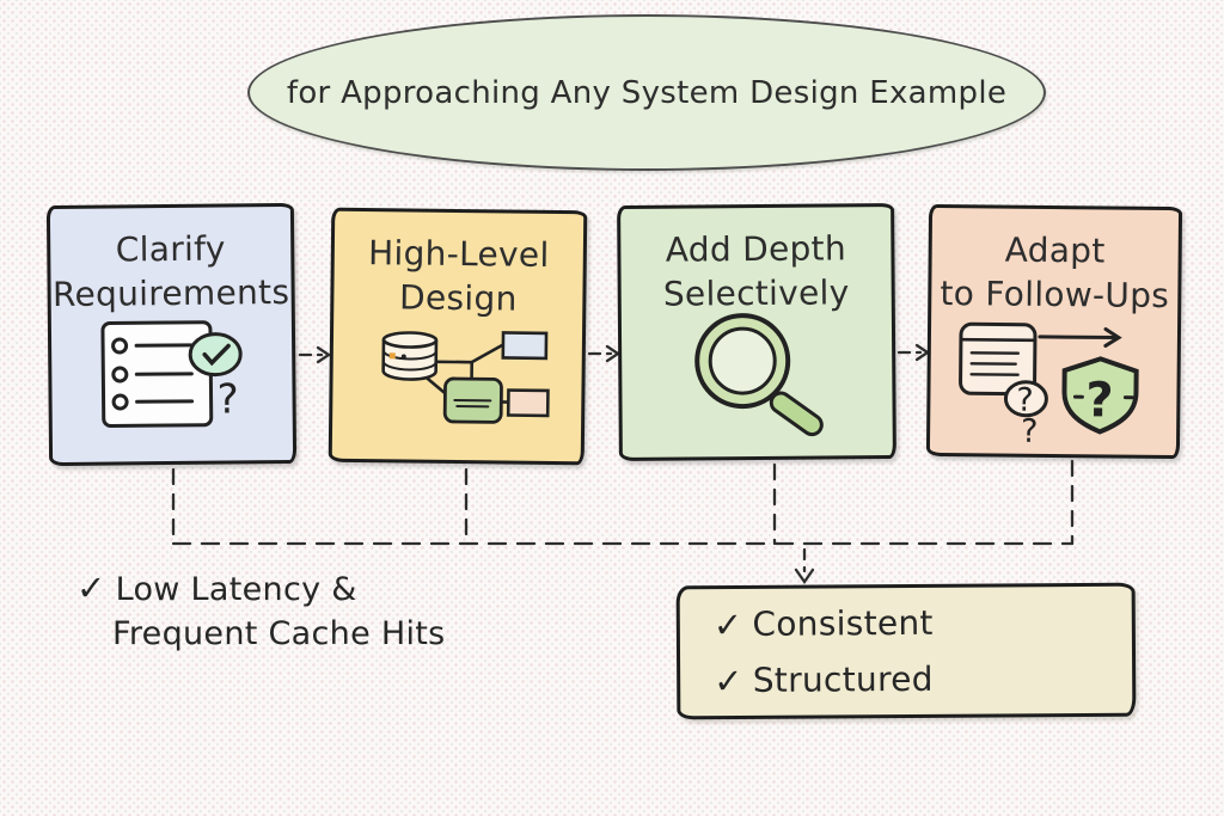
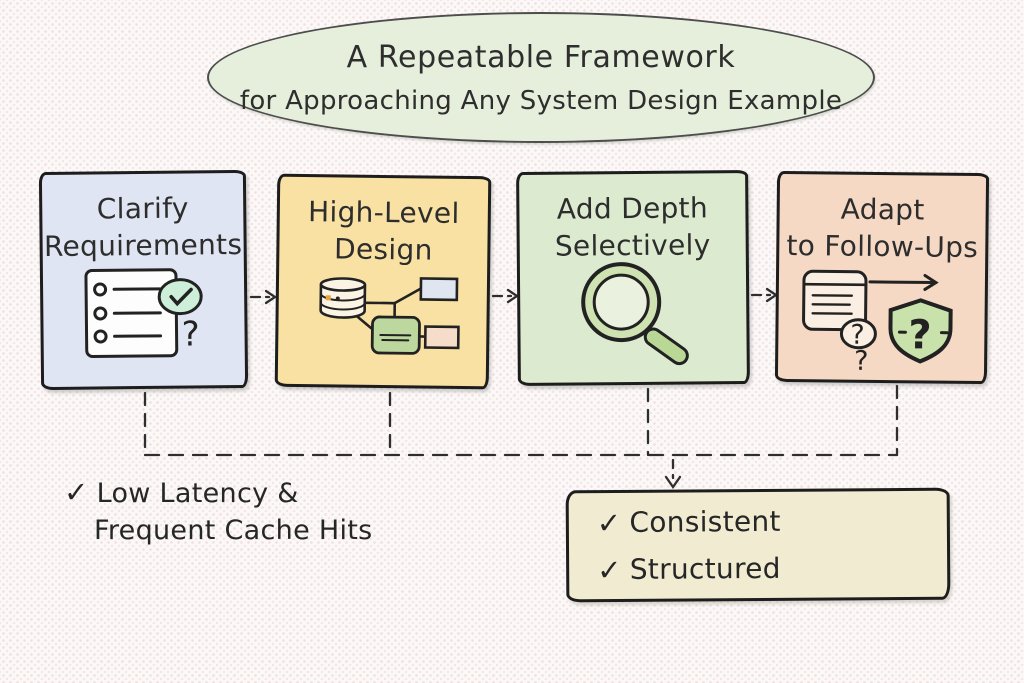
+ A Repeatable Framework
  for Approaching Any System Design Example
  Clarify
  Requirements
  ?
  High-Level
  Design
  Add Depth
  Selectively
  Adapt
  to Follow-Ups
  ?
  ?
  ?
  ✓ Low Latency &
  Frequent Cache Hits
  ✓
  Consistent
  ✓
  Structured
